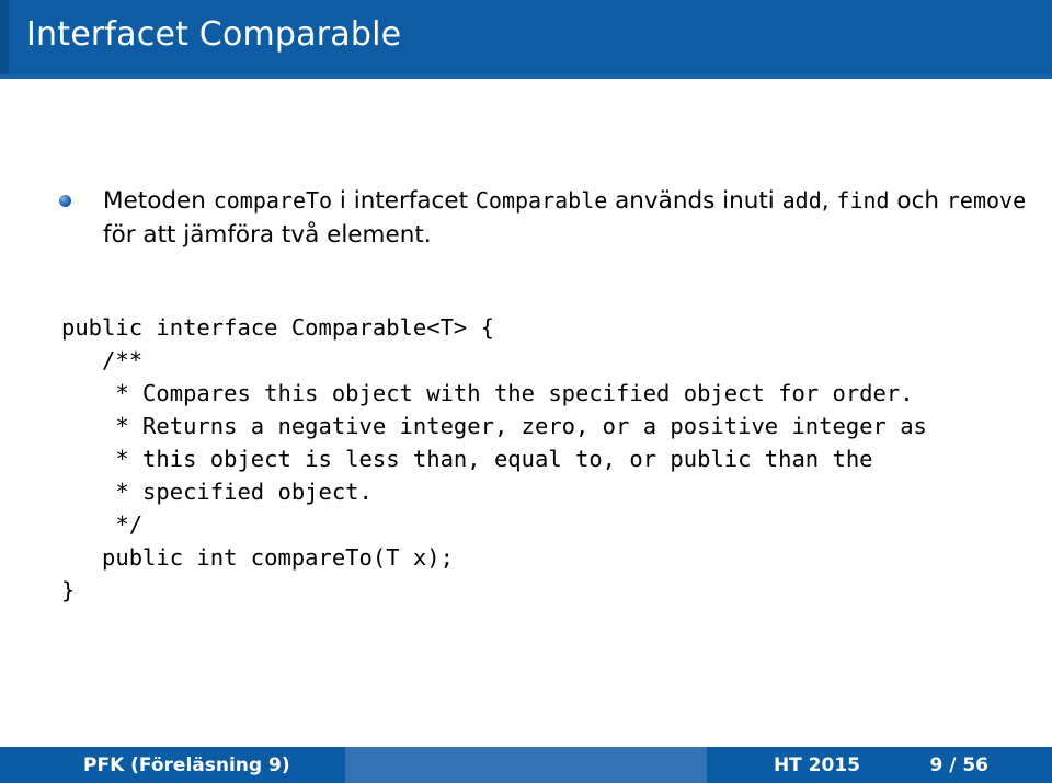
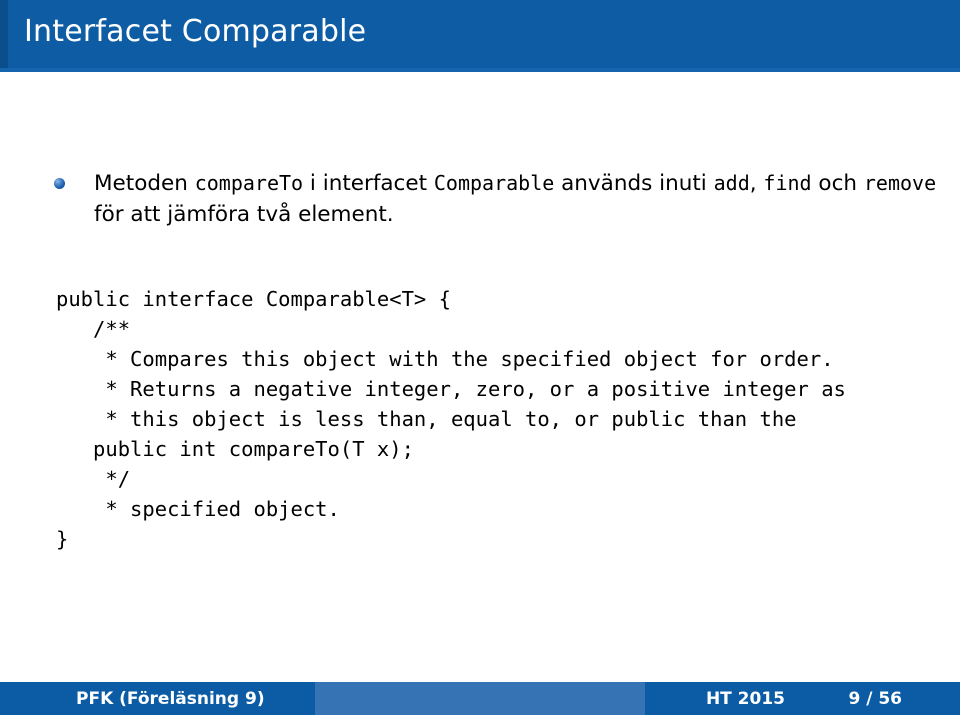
  Interfacet Comparable
  Metoden compareTo i interfacet Comparable används inuti add, find och remove för att jämföra två element.
  public interface Comparable<T> {
  /**
  * Compares this object with the specified object for order.
  * Returns a negative integer, zero, or a positive integer as
  * this object is less than, equal to, or public than the
- * specified object.
+ public int compareTo(T x);
  */
- public int compareTo(T x);
+ * specified object.
  }
  PFK (Föreläsning 9)
  HT 2015
  9 / 56
